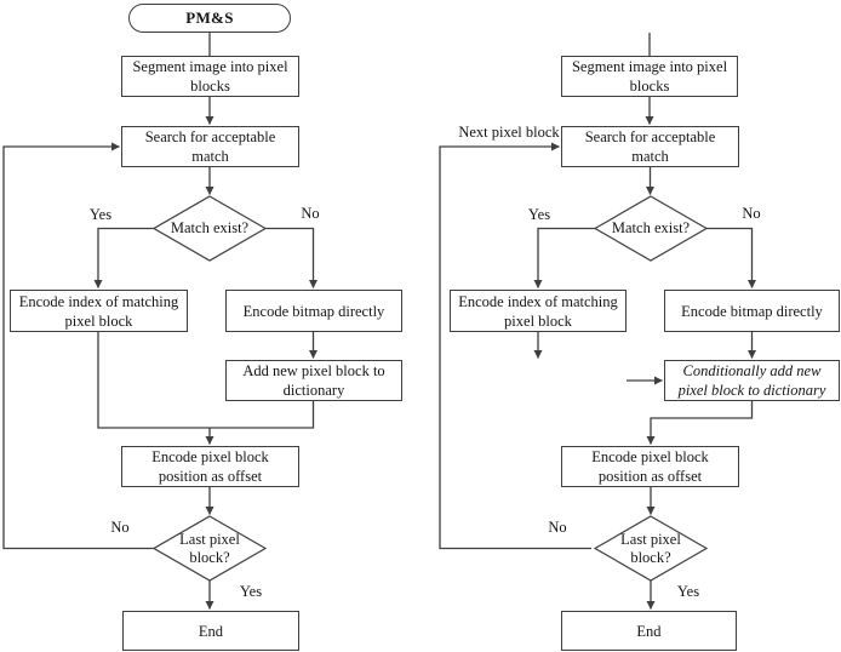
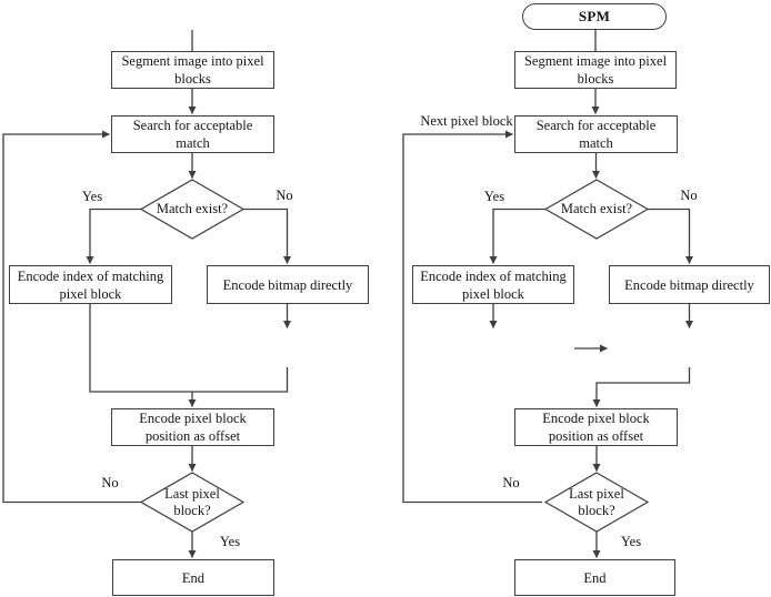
- PM&S
  Segment image into pixel blocks
  Search for acceptable match
  Match exist?
  Yes
  No
  Encode index of matching pixel block
  Encode bitmap directly
- Add new pixel block to dictionary
  Encode pixel block position as offset
  Last pixel block?
  No
  Yes
  End
+ SPM
  Segment image into pixel blocks
  Next pixel block
  Search for acceptable match
  Match exist?
  Yes
  No
  Encode index of matching pixel block
  Encode bitmap directly
- Conditionally add new pixel block to dictionary
  Encode pixel block position as offset
  Last pixel block?
  No
  Yes
  End
